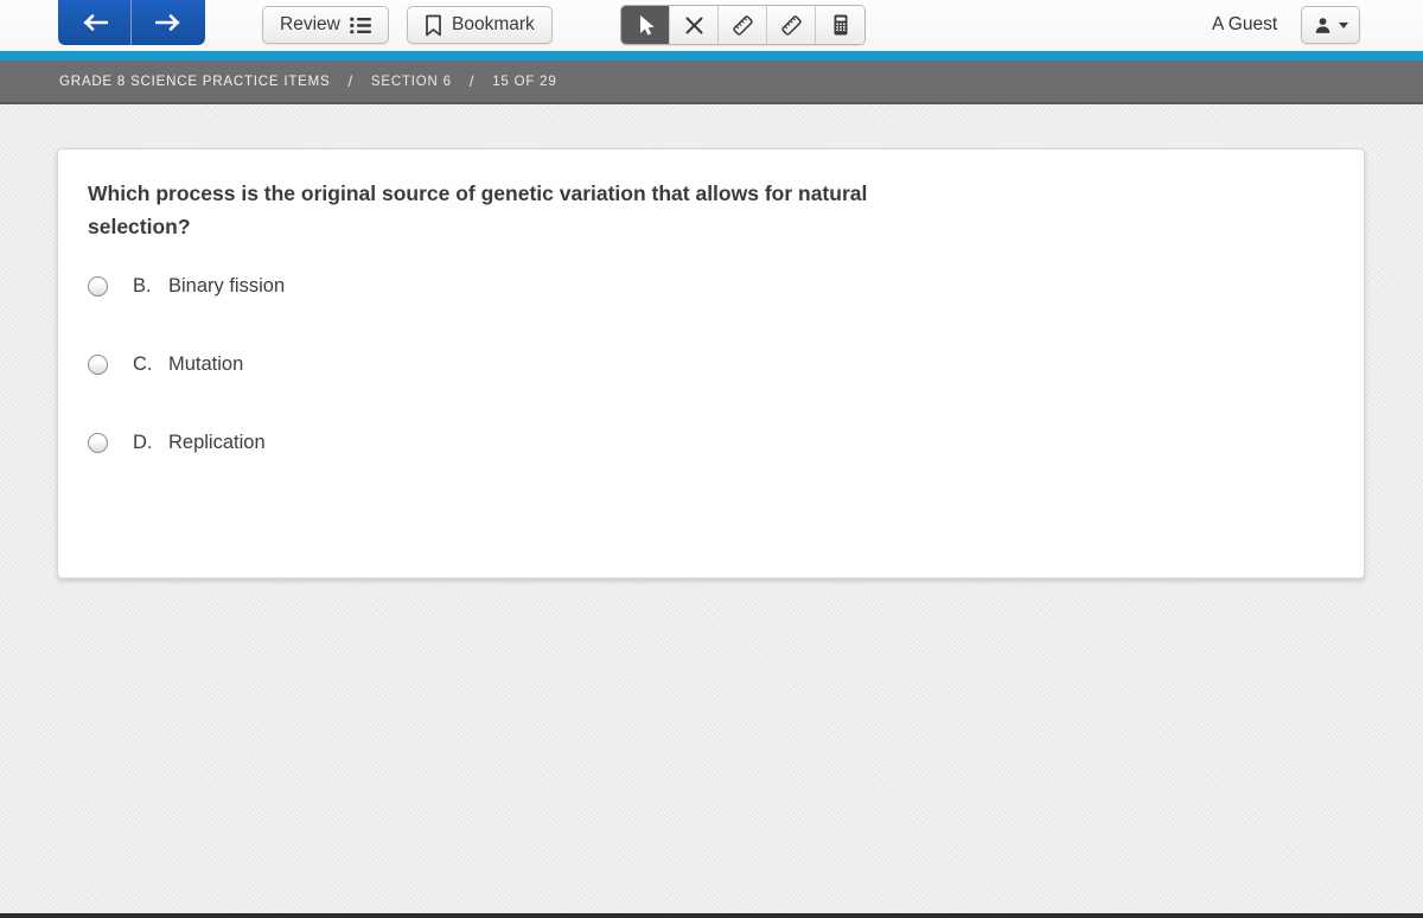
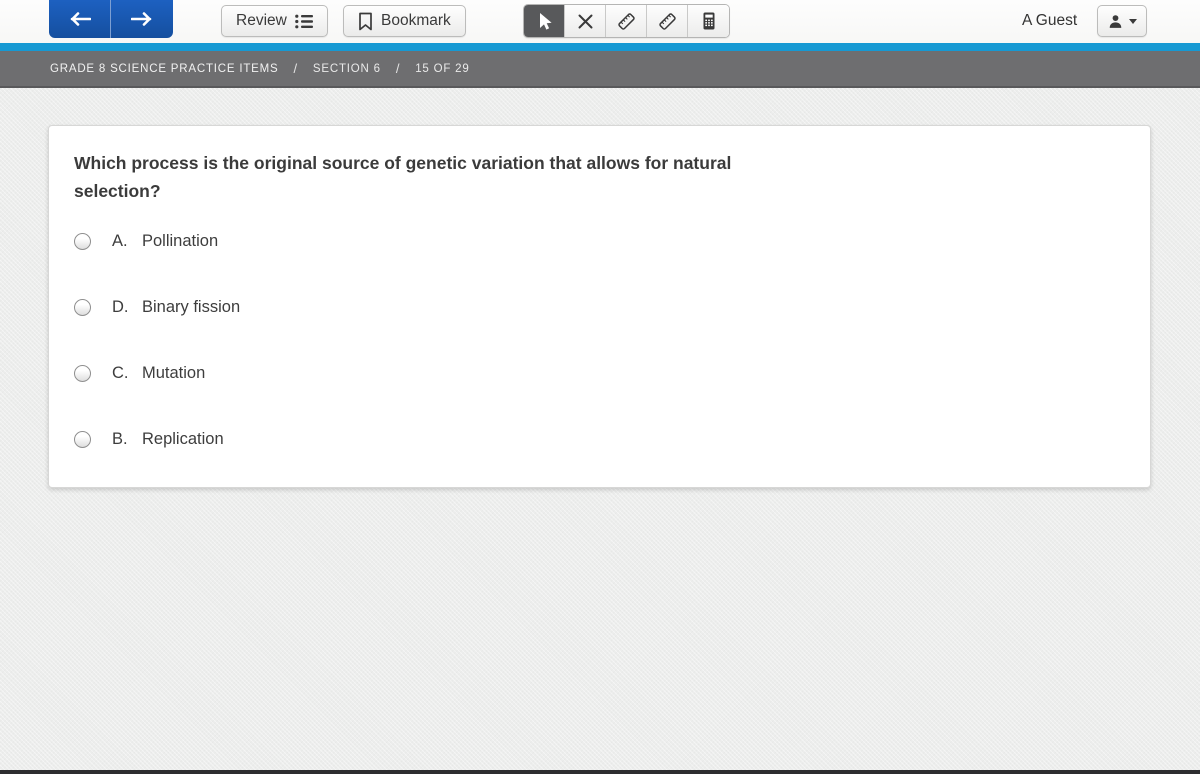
  Review
  Bookmark
  A Guest
  GRADE 8 SCIENCE PRACTICE ITEMS
  /
  SECTION 6
  /
  15 OF 29
  Which process is the original source of genetic variation that allows for natural selection?
+ A.
+ Pollination
- B.
+ D.
  Binary fission
  C.
  Mutation
- D.
+ B.
  Replication
